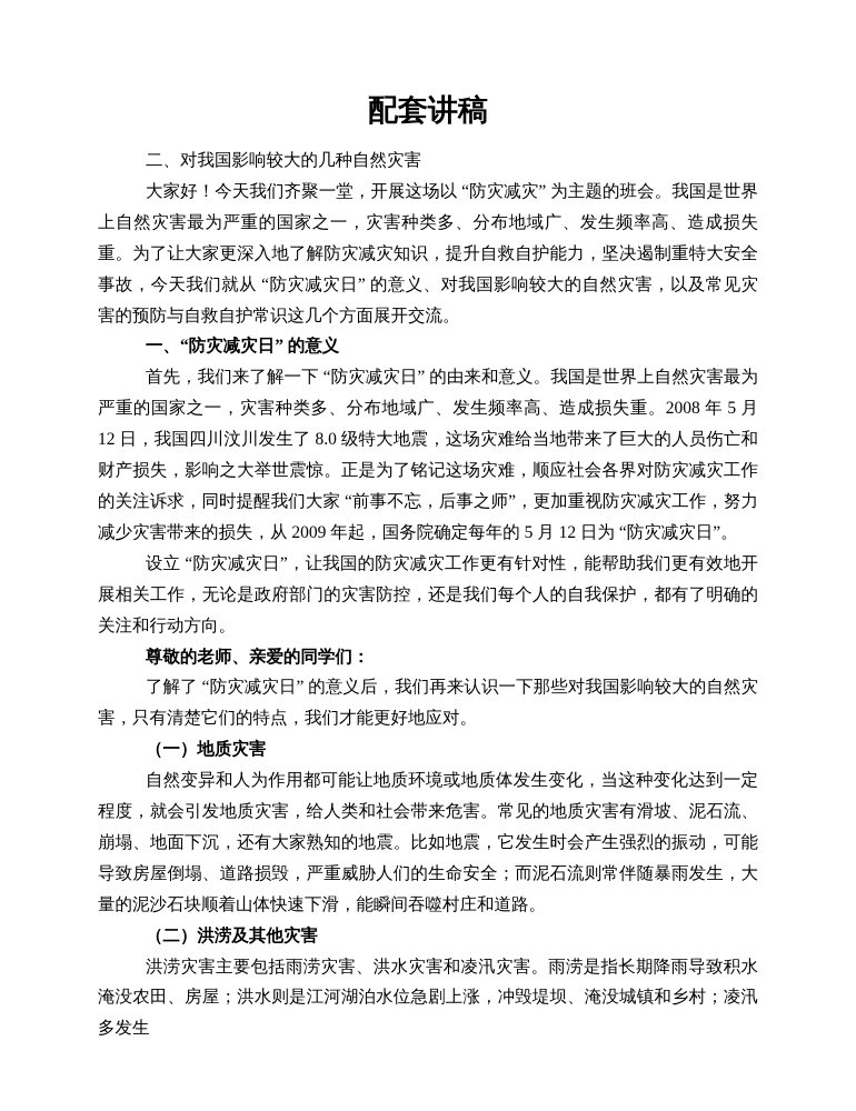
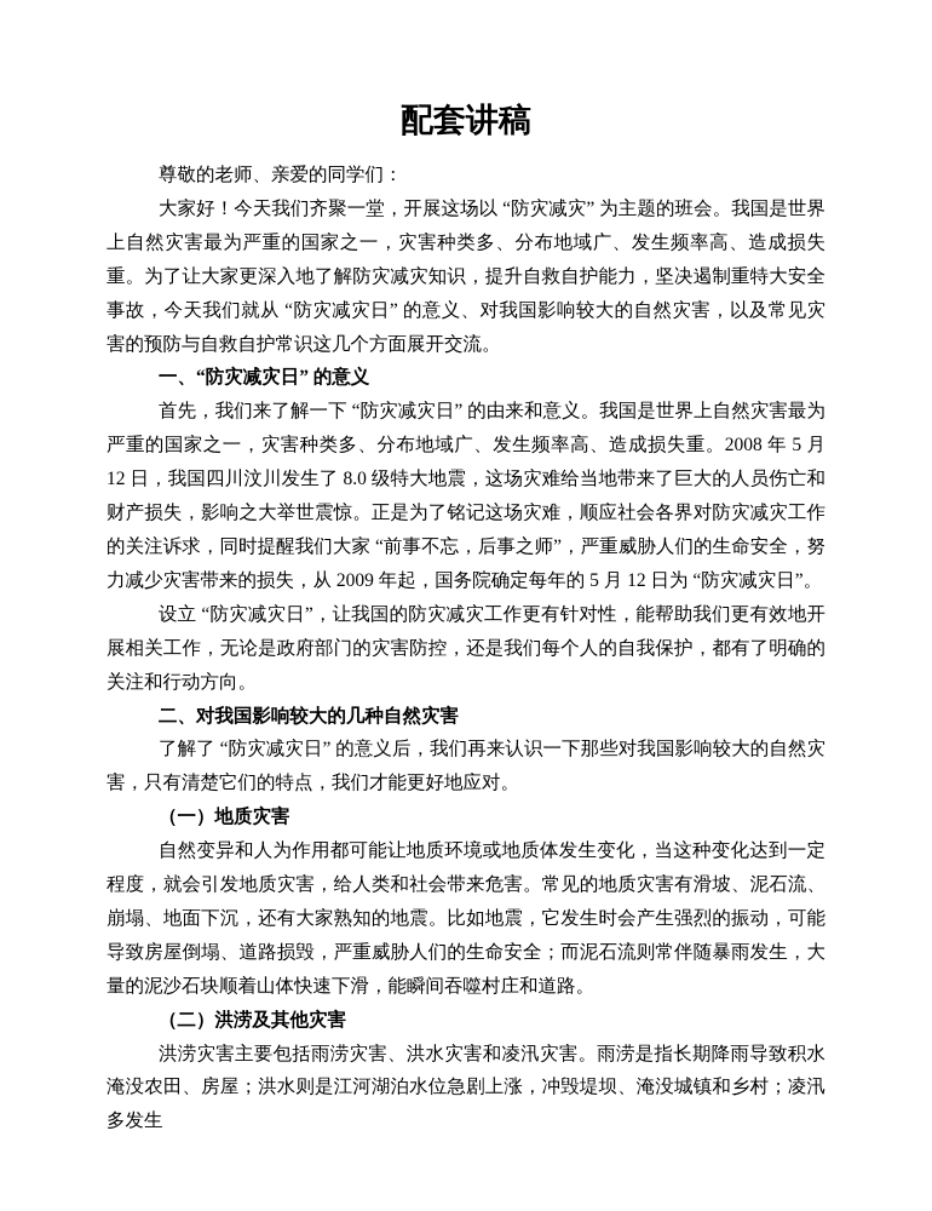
  配套讲稿
- 二、对我国影响较大的几种自然灾害
+ 尊敬的老师、亲爱的同学们：
  大家好！今天我们齐聚一堂，开展这场以 “防灾减灾” 为主题的班会。我国是世界上自然灾害最为严重的国家之一，灾害种类多、分布地域广、发生频率高、造成损失重。为了让大家更深入地了解防灾减灾知识，提升自救自护能力，坚决遏制重特大安全事故，今天我们就从 “防灾减灾日” 的意义、对我国影响较大的自然灾害，以及常见灾害的预防与自救自护常识这几个方面展开交流。
  一、“防灾减灾日” 的意义
- 首先，我们来了解一下 “防灾减灾日” 的由来和意义。我国是世界上自然灾害最为严重的国家之一，灾害种类多、分布地域广、发生频率高、造成损失重。2008 年 5 月 12 日，我国四川汶川发生了 8.0 级特大地震，这场灾难给当地带来了巨大的人员伤亡和财产损失，影响之大举世震惊。正是为了铭记这场灾难，顺应社会各界对防灾减灾工作的关注诉求，同时提醒我们大家 “前事不忘，后事之师”，更加重视防灾减灾工作，努力减少灾害带来的损失，从 2009 年起，国务院确定每年的 5 月 12 日为 “防灾减灾日”。
+ 首先，我们来了解一下 “防灾减灾日” 的由来和意义。我国是世界上自然灾害最为严重的国家之一，灾害种类多、分布地域广、发生频率高、造成损失重。2008 年 5 月 12 日，我国四川汶川发生了 8.0 级特大地震，这场灾难给当地带来了巨大的人员伤亡和财产损失，影响之大举世震惊。正是为了铭记这场灾难，顺应社会各界对防灾减灾工作的关注诉求，同时提醒我们大家 “前事不忘，后事之师”，严重威胁人们的生命安全，努力减少灾害带来的损失，从 2009 年起，国务院确定每年的 5 月 12 日为 “防灾减灾日”。
  设立 “防灾减灾日”，让我国的防灾减灾工作更有针对性，能帮助我们更有效地开展相关工作，无论是政府部门的灾害防控，还是我们每个人的自我保护，都有了明确的关注和行动方向。
- 尊敬的老师、亲爱的同学们：
+ 二、对我国影响较大的几种自然灾害
  了解了 “防灾减灾日” 的意义后，我们再来认识一下那些对我国影响较大的自然灾害，只有清楚它们的特点，我们才能更好地应对。
  （一）地质灾害
  自然变异和人为作用都可能让地质环境或地质体发生变化，当这种变化达到一定程度，就会引发地质灾害，给人类和社会带来危害。常见的地质灾害有滑坡、泥石流、崩塌、地面下沉，还有大家熟知的地震。比如地震，它发生时会产生强烈的振动，可能导致房屋倒塌、道路损毁，严重威胁人们的生命安全；而泥石流则常伴随暴雨发生，大量的泥沙石块顺着山体快速下滑，能瞬间吞噬村庄和道路。
  （二）洪涝及其他灾害
  洪涝灾害主要包括雨涝灾害、洪水灾害和凌汛灾害。雨涝是指长期降雨导致积水淹没农田、房屋；洪水则是江河湖泊水位急剧上涨，冲毁堤坝、淹没城镇和乡村；凌汛多发生
